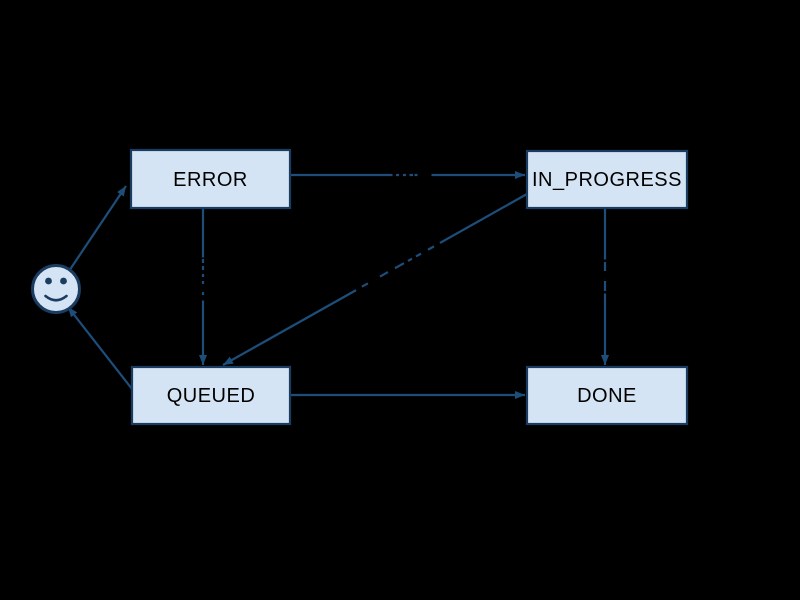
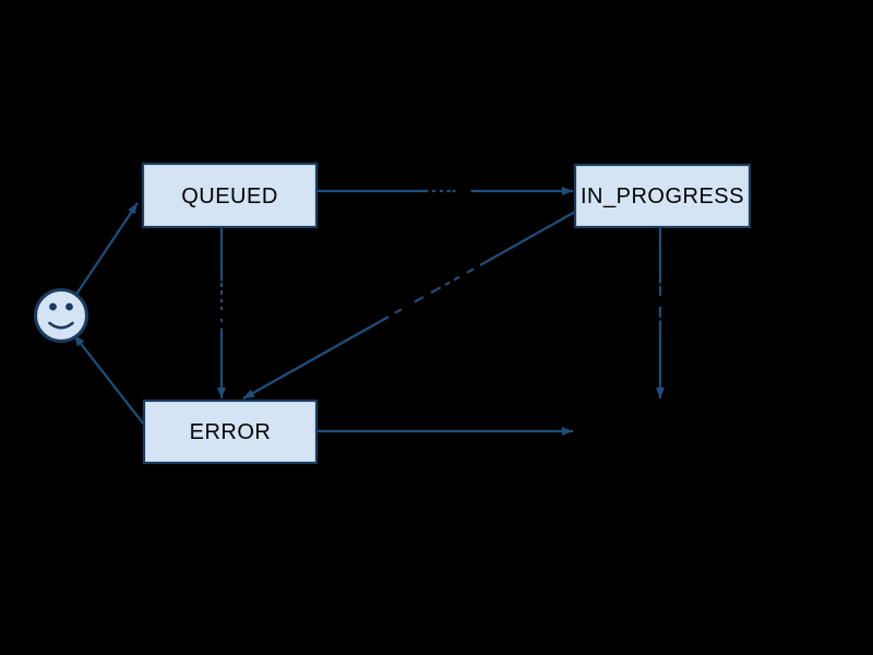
- ERROR
+ QUEUED
  IN_PROGRESS
- QUEUED
+ ERROR
- DONE
